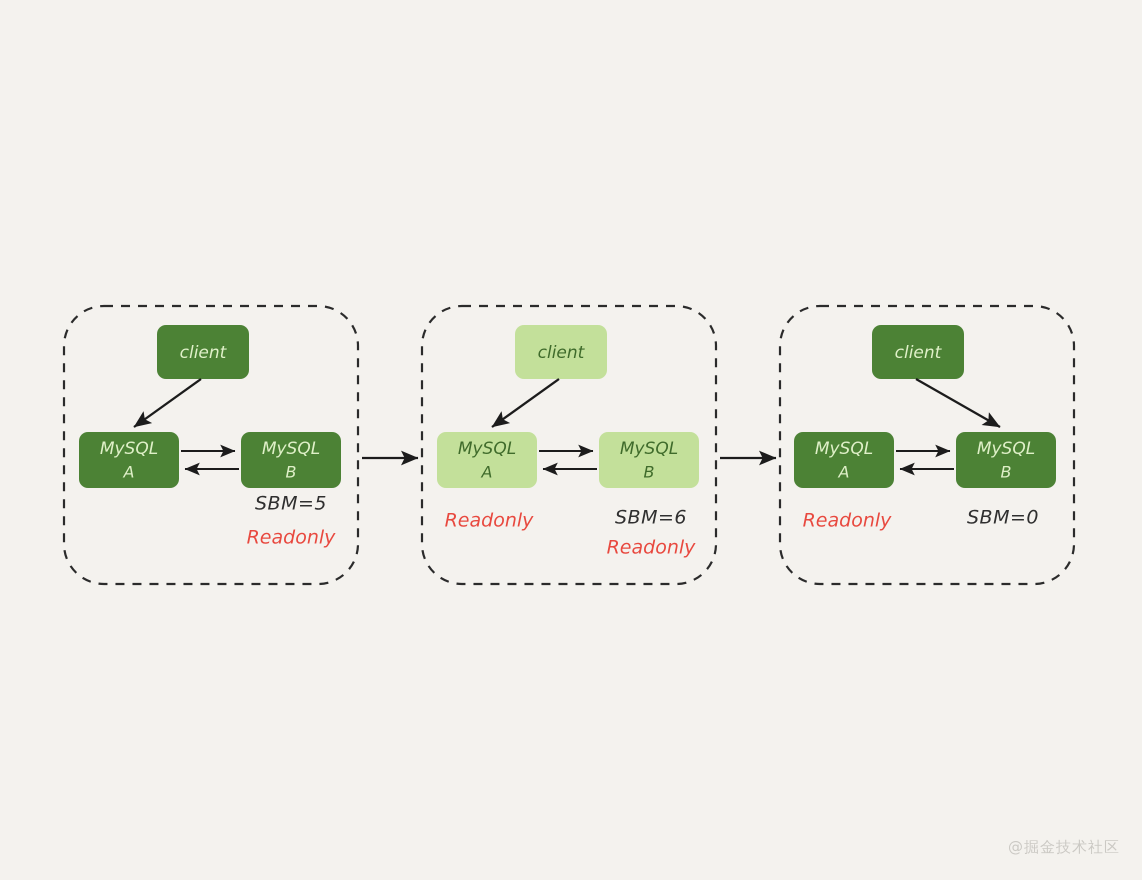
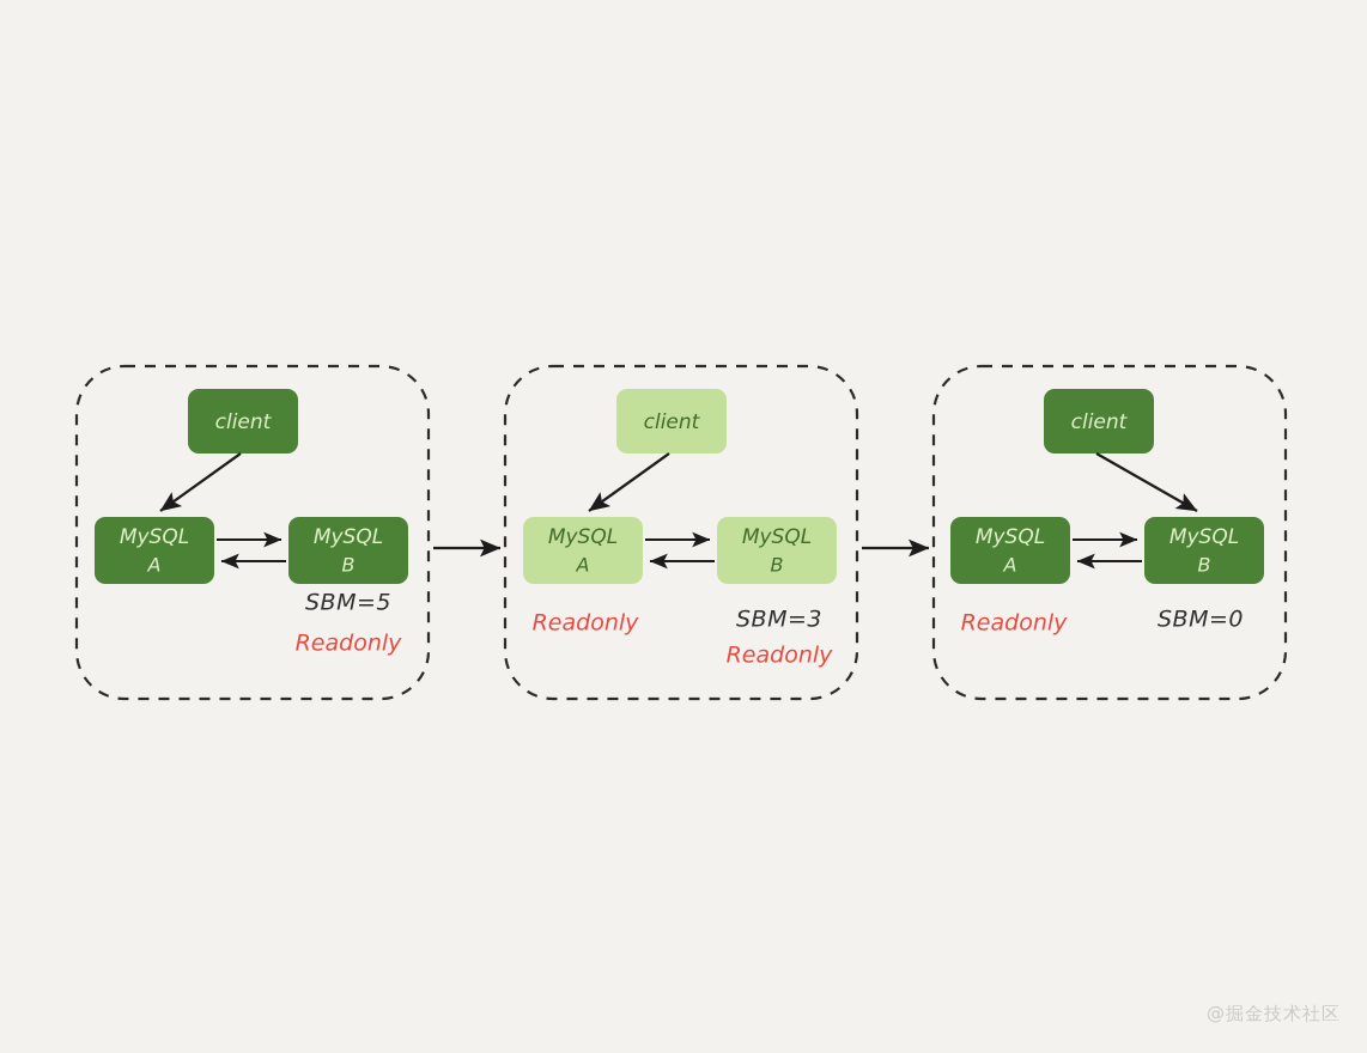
  client
  MySQL
  A
  MySQL
  B
  SBM=5
  Readonly
  client
  MySQL
  A
  MySQL
  B
  Readonly
- SBM=6
+ SBM=3
  Readonly
  client
  MySQL
  A
  MySQL
  B
  Readonly
  SBM=0
  @掘金技术社区
